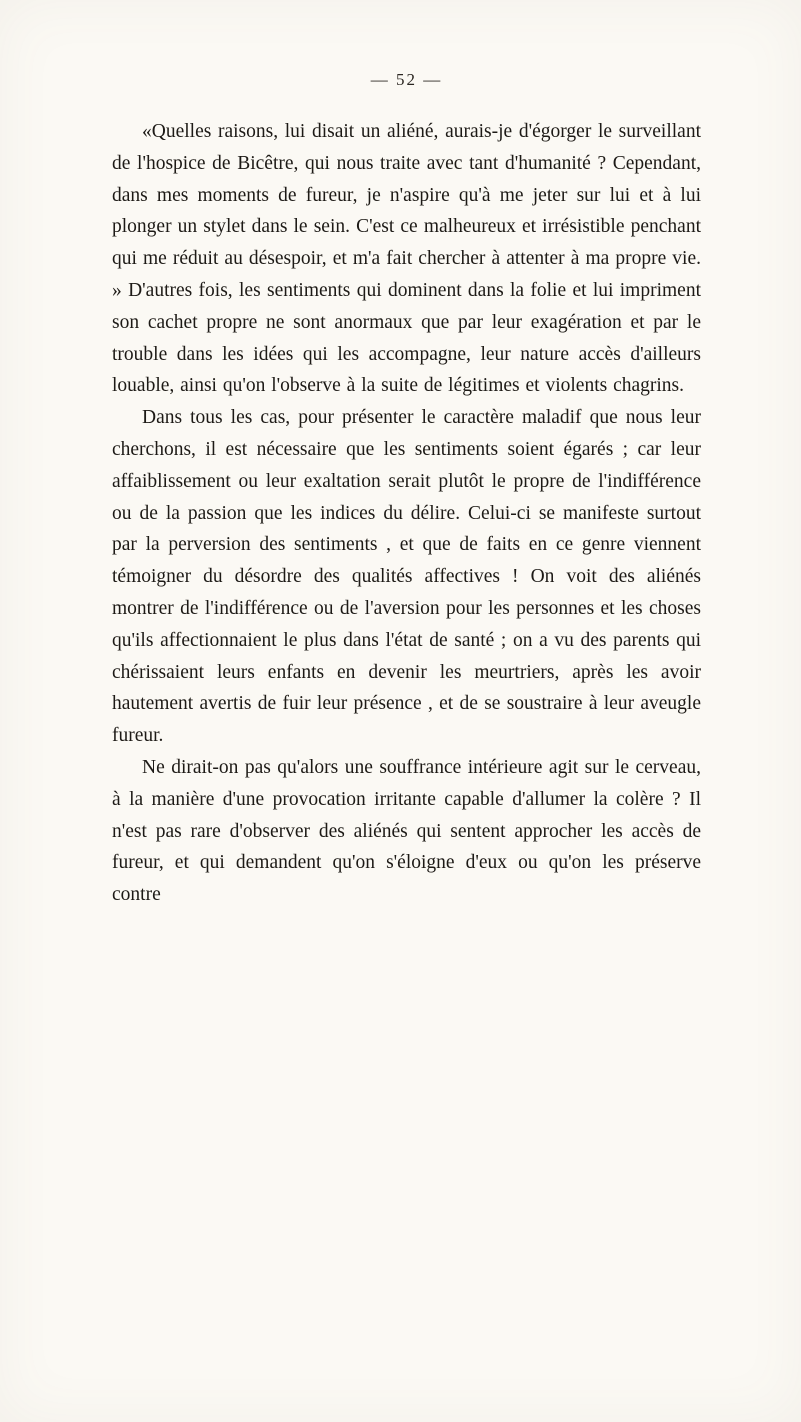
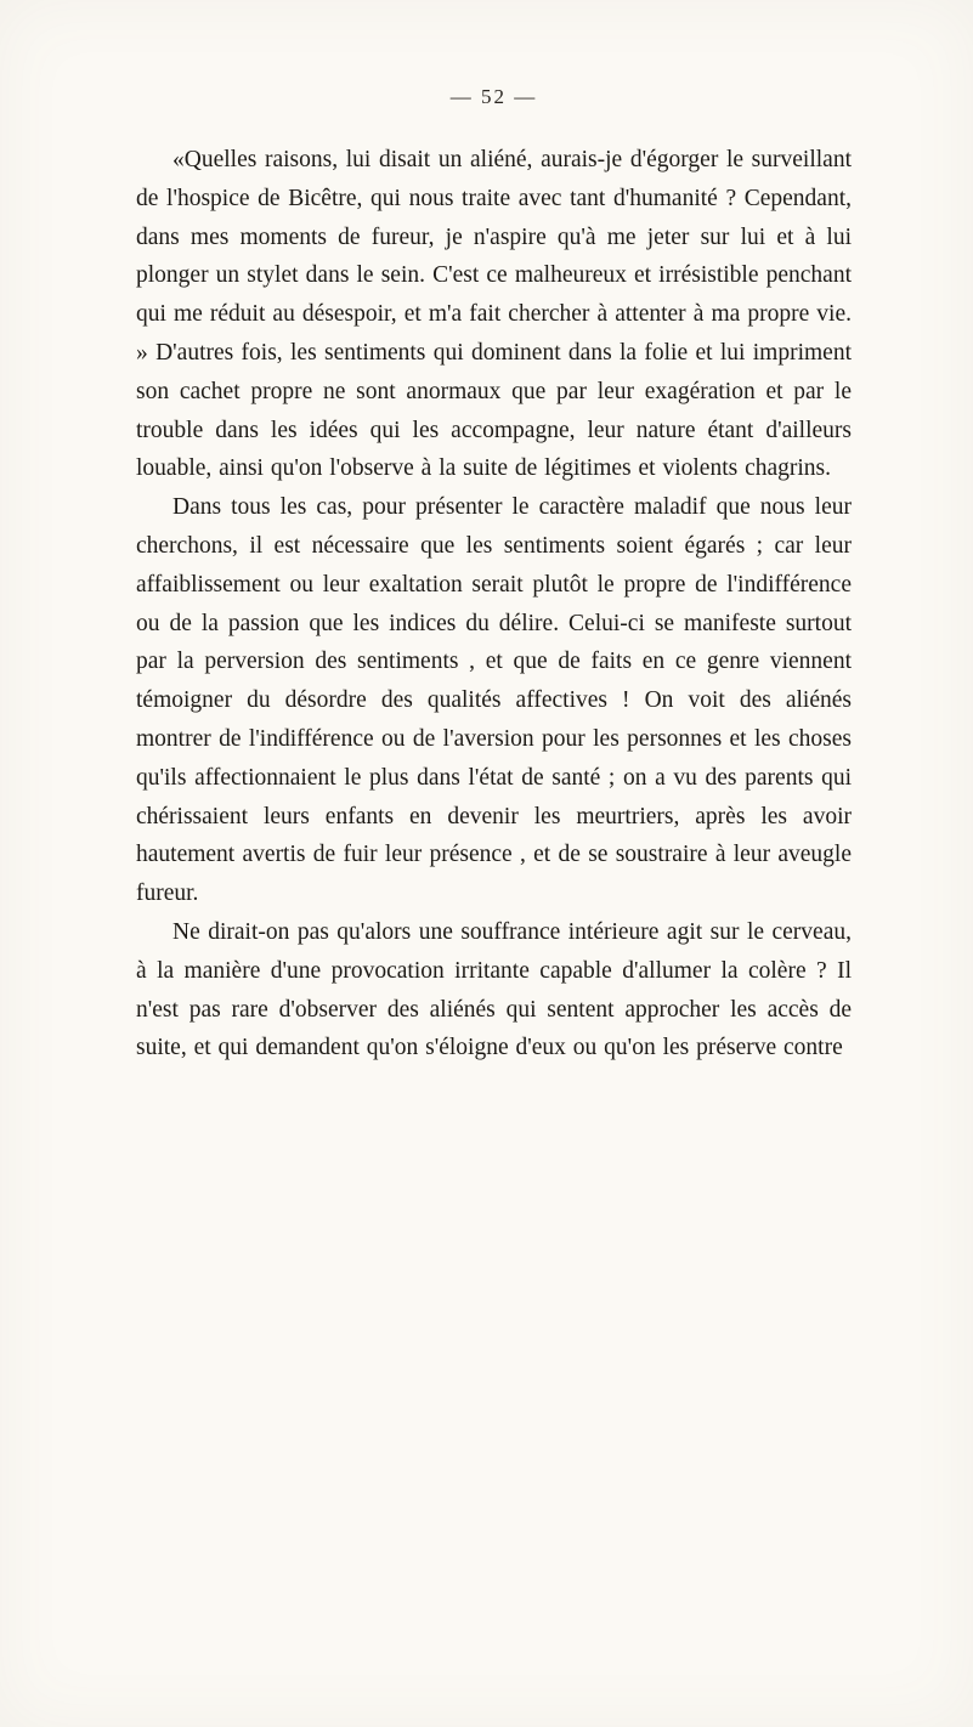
  — 52 —
- «Quelles raisons, lui disait un aliéné, aurais-je d'égorger le surveillant de l'hospice de Bicêtre, qui nous traite avec tant d'humanité ? Cependant, dans mes moments de fureur, je n'aspire qu'à me jeter sur lui et à lui plonger un stylet dans le sein. C'est ce malheureux et irrésistible penchant qui me réduit au désespoir, et m'a fait chercher à attenter à ma propre vie. » D'autres fois, les sentiments qui dominent dans la folie et lui impriment son cachet propre ne sont anormaux que par leur exagération et par le trouble dans les idées qui les accompagne, leur nature accès d'ailleurs louable, ainsi qu'on l'observe à la suite de légitimes et violents chagrins.
+ «Quelles raisons, lui disait un aliéné, aurais-je d'égorger le surveillant de l'hospice de Bicêtre, qui nous traite avec tant d'humanité ? Cependant, dans mes moments de fureur, je n'aspire qu'à me jeter sur lui et à lui plonger un stylet dans le sein. C'est ce malheureux et irrésistible penchant qui me réduit au désespoir, et m'a fait chercher à attenter à ma propre vie. » D'autres fois, les sentiments qui dominent dans la folie et lui impriment son cachet propre ne sont anormaux que par leur exagération et par le trouble dans les idées qui les accompagne, leur nature étant d'ailleurs louable, ainsi qu'on l'observe à la suite de légitimes et violents chagrins.
  Dans tous les cas, pour présenter le caractère maladif que nous leur cherchons, il est nécessaire que les sentiments soient égarés ; car leur affaiblissement ou leur exaltation serait plutôt le propre de l'indifférence ou de la passion que les indices du délire. Celui-ci se manifeste surtout par la perversion des sentiments , et que de faits en ce genre viennent témoigner du désordre des qualités affectives ! On voit des aliénés montrer de l'indifférence ou de l'aversion pour les personnes et les choses qu'ils affectionnaient le plus dans l'état de santé ; on a vu des parents qui chérissaient leurs enfants en devenir les meurtriers, après les avoir hautement avertis de fuir leur présence , et de se soustraire à leur aveugle fureur.
- Ne dirait-on pas qu'alors une souffrance intérieure agit sur le cerveau, à la manière d'une provocation irritante capable d'allumer la colère ? Il n'est pas rare d'observer des aliénés qui sentent approcher les accès de fureur, et qui demandent qu'on s'éloigne d'eux ou qu'on les préserve contre
+ Ne dirait-on pas qu'alors une souffrance intérieure agit sur le cerveau, à la manière d'une provocation irritante capable d'allumer la colère ? Il n'est pas rare d'observer des aliénés qui sentent approcher les accès de suite, et qui demandent qu'on s'éloigne d'eux ou qu'on les préserve contre
